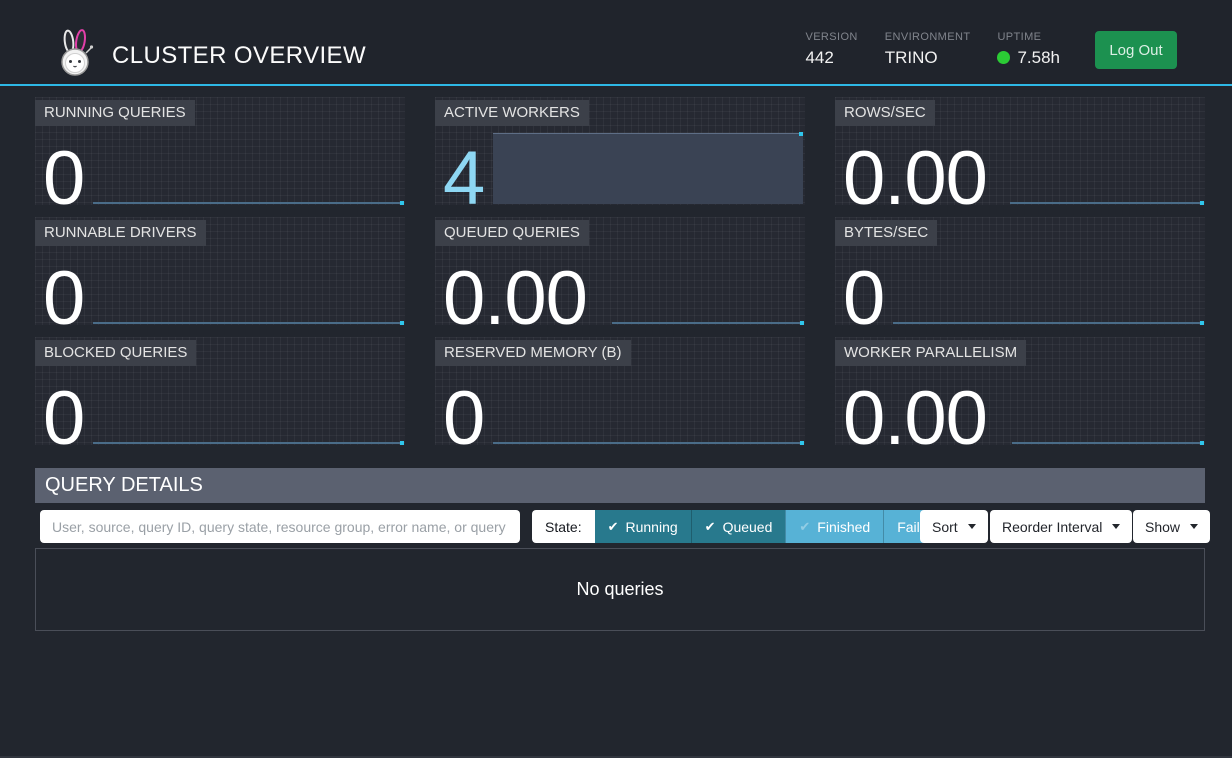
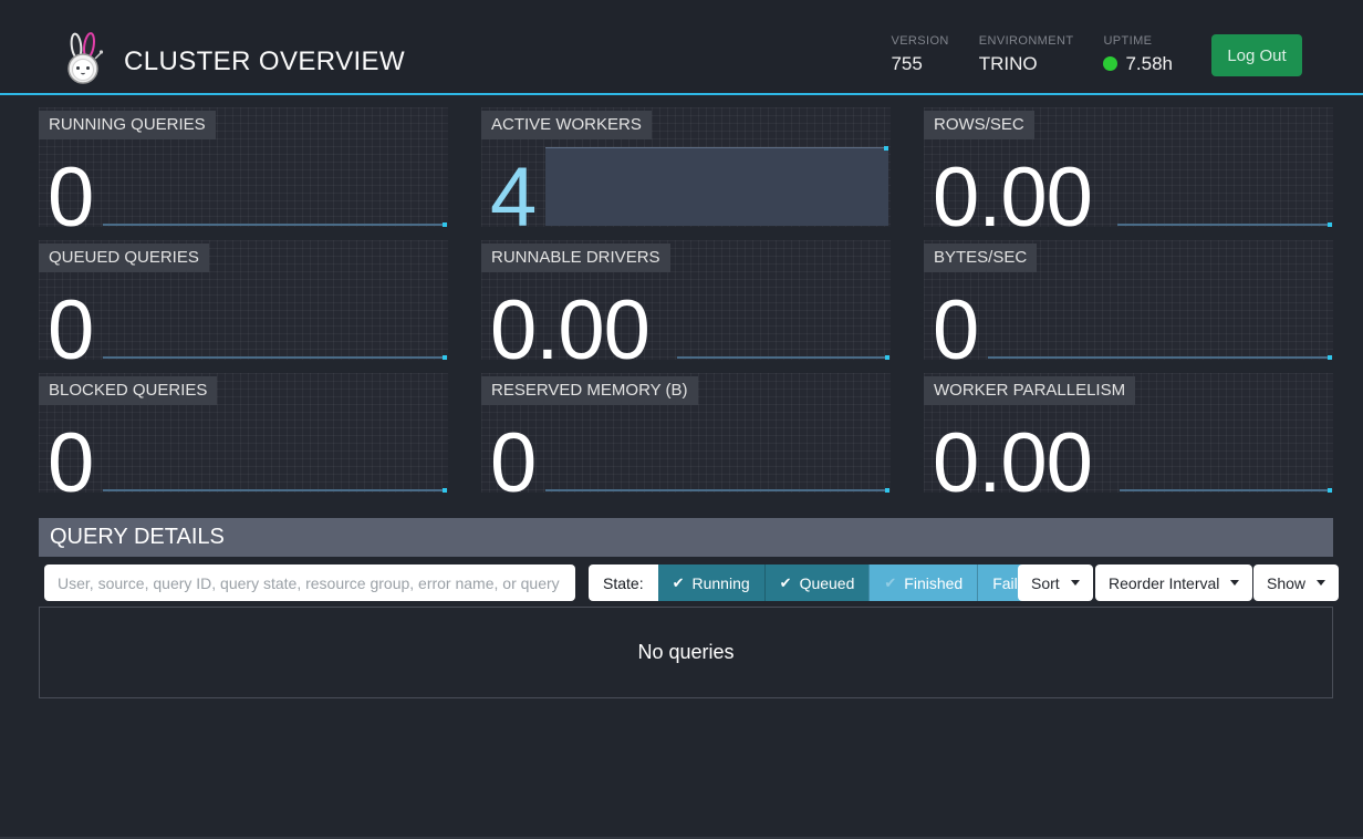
  CLUSTER OVERVIEW
  VERSION
- 442
+ 755
  ENVIRONMENT
  TRINO
  UPTIME
  7.58h
  Log Out
  RUNNING QUERIES
  0
  ACTIVE WORKERS
  4
  ROWS/SEC
  0.00
- RUNNABLE DRIVERS
+ QUEUED QUERIES
  0
- QUEUED QUERIES
+ RUNNABLE DRIVERS
  0.00
  BYTES/SEC
  0
  BLOCKED QUERIES
  0
  RESERVED MEMORY (B)
  0
  WORKER PARALLELISM
  0.00
  QUERY DETAILS
  User, source, query ID, query state, resource group, error name, or query
  State:
  ✔
  Running
  ✔
  Queued
  ✔
  Finished
  Sort
  Reorder Interval
  Show
  No queries
